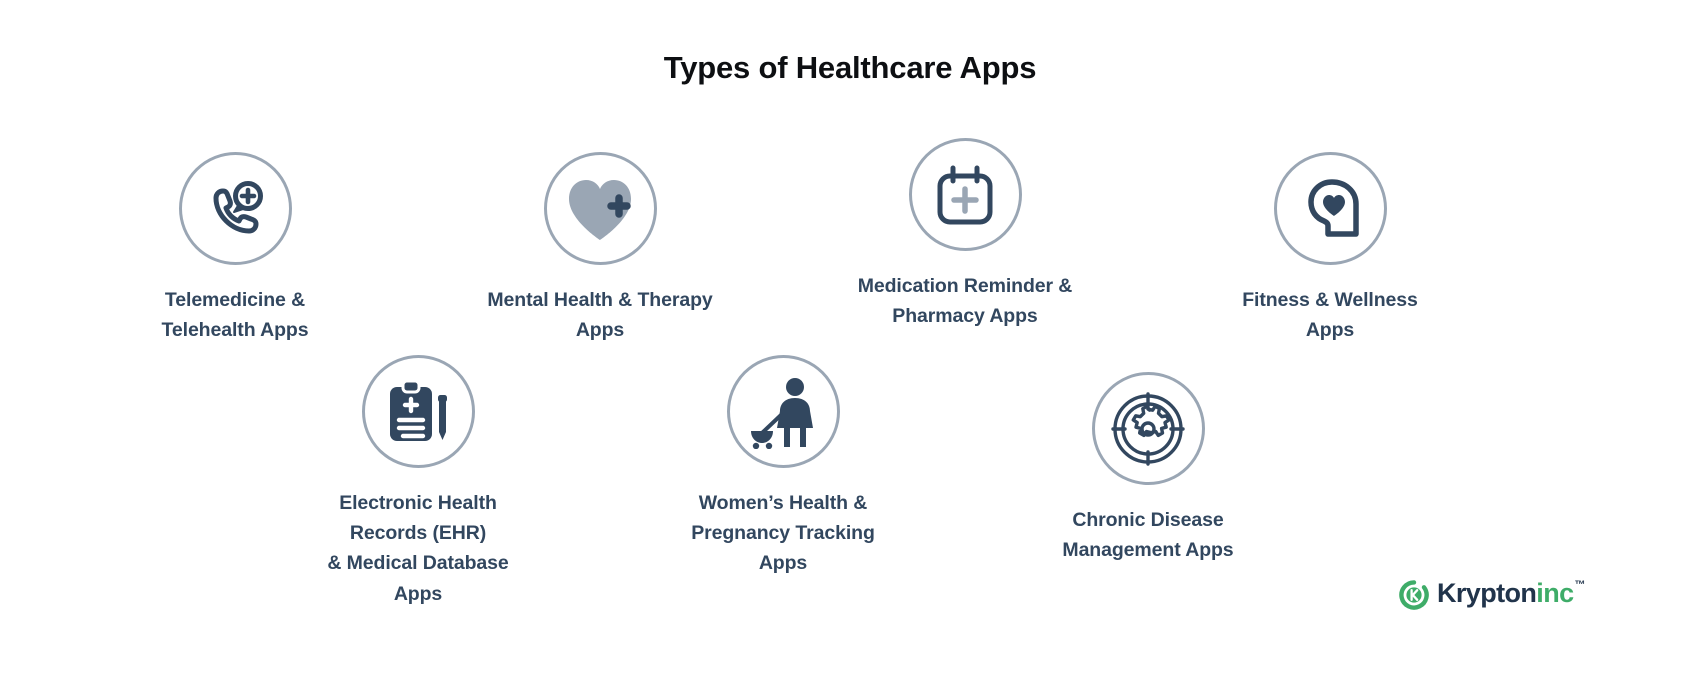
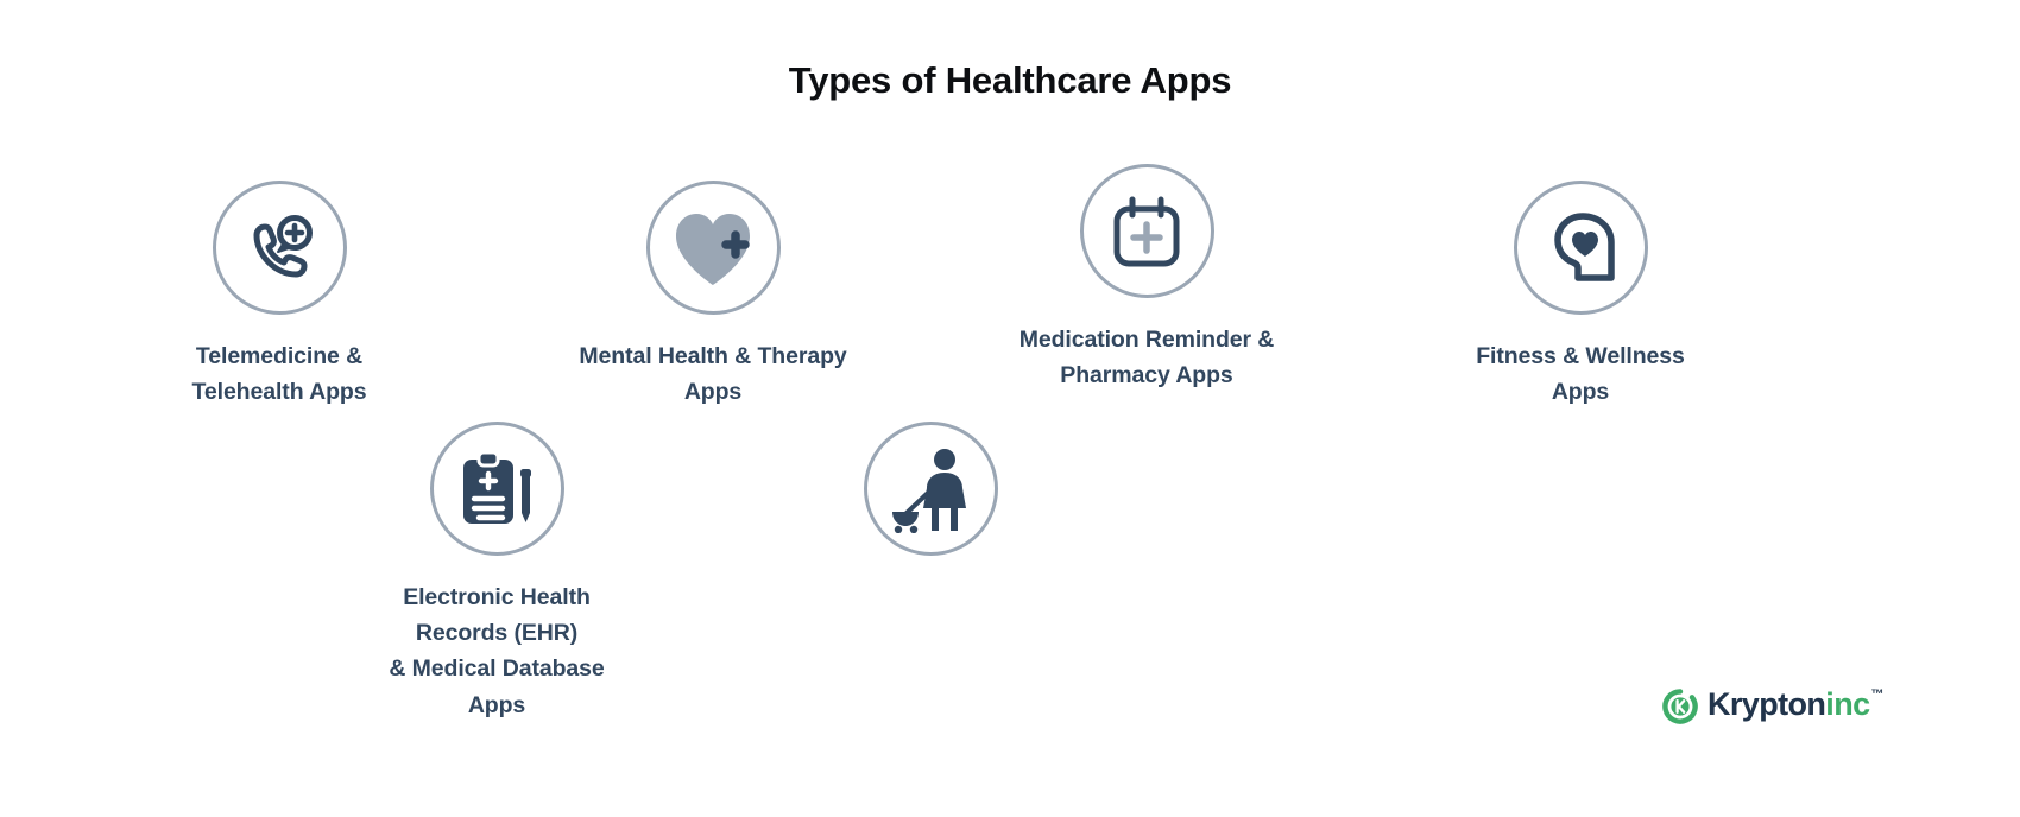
  Types of Healthcare Apps
  Telemedicine & Telehealth Apps
  Mental Health & Therapy Apps
  Medication Reminder &
  Pharmacy Apps
  Fitness & Wellness Apps
  Electronic Health Records (EHR)
  & Medical Database Apps
- Women’s Health &
- Pregnancy Tracking Apps
- Chronic Disease Management Apps
  Krypton
  inc
  ™
